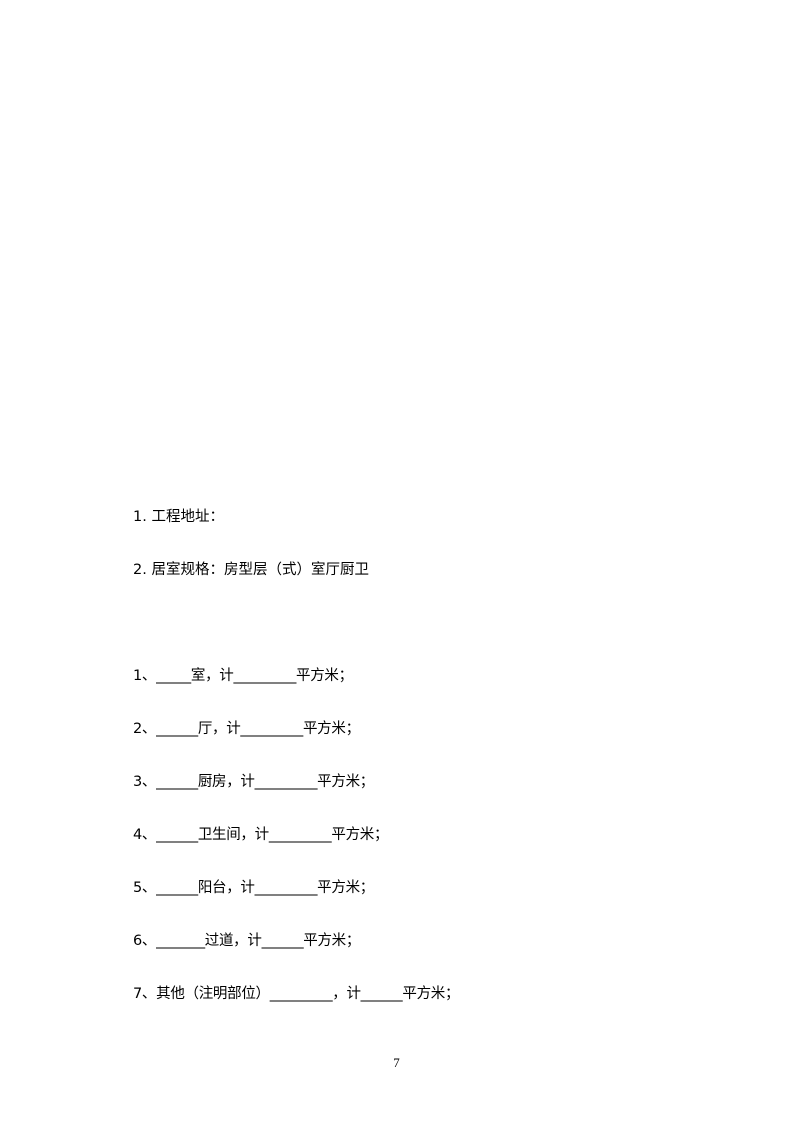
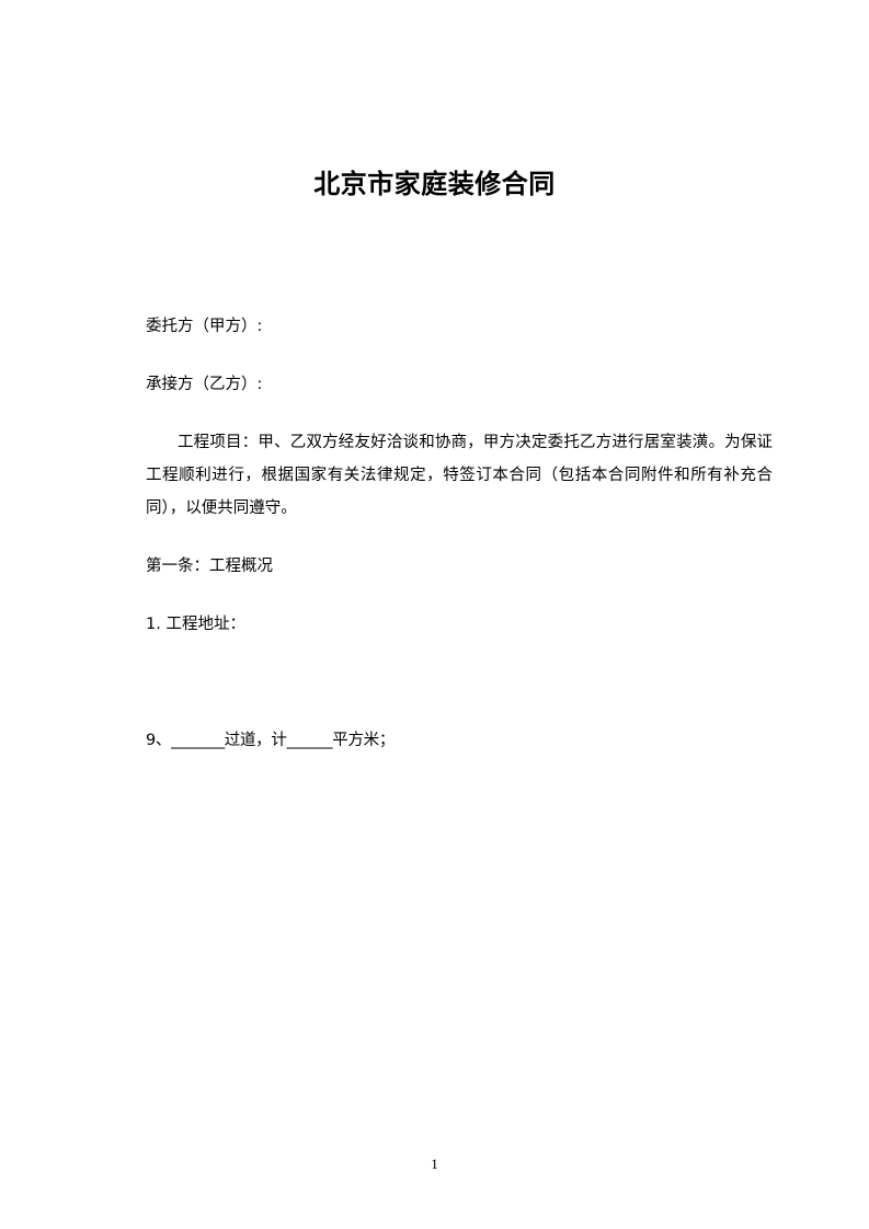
+ 北京市家庭装修合同
+ 委托方（甲方）:
+ 承接方（乙方）:
+ 工程项目：甲、乙双方经友好洽谈和协商，甲方决定委托乙方进行居室装潢。为保证工程顺利进行，根据国家有关法律规定，特签订本合同（包括本合同附件和所有补充合同），以便共同遵守。
+ 第一条：工程概况
  1. 工程地址：
- 2. 居室规格：房型层（式）室厅厨卫
- 1、_____室，计_________平方米；
- 2、______厅，计_________平方米；
- 3、______厨房，计_________平方米；
- 4、______卫生间，计_________平方米；
- 5、______阳台，计_________平方米；
- 6、_______过道，计______平方米；
+ 9、_______过道，计______平方米；
- 7、其他（注明部位）_________，计______平方米；
- 7
+ 1
